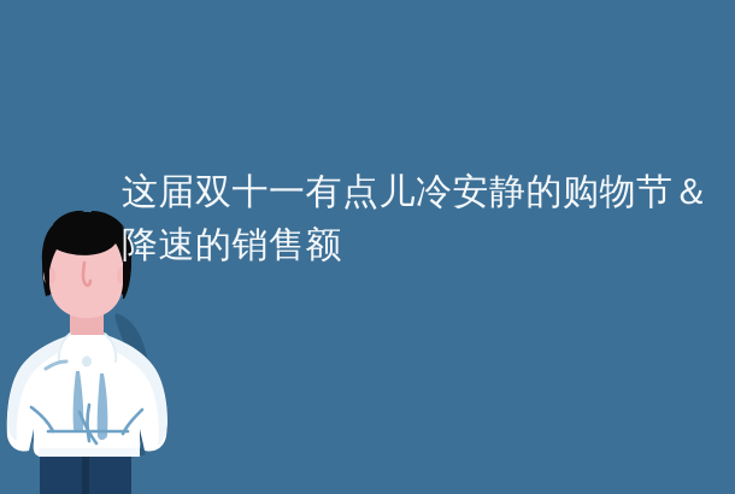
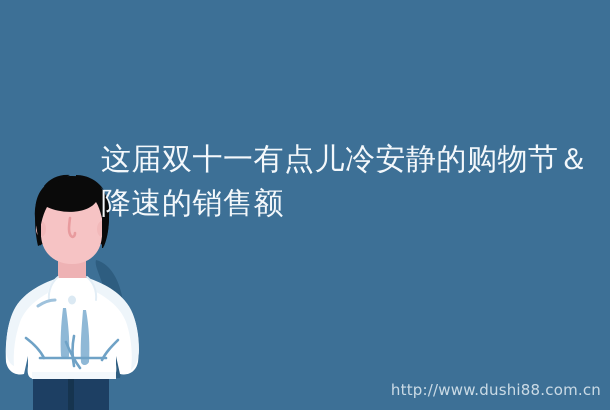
  这届双十一有点儿冷安静的购物节＆降速的销售额
+ http://www.dushi88.com.cn
